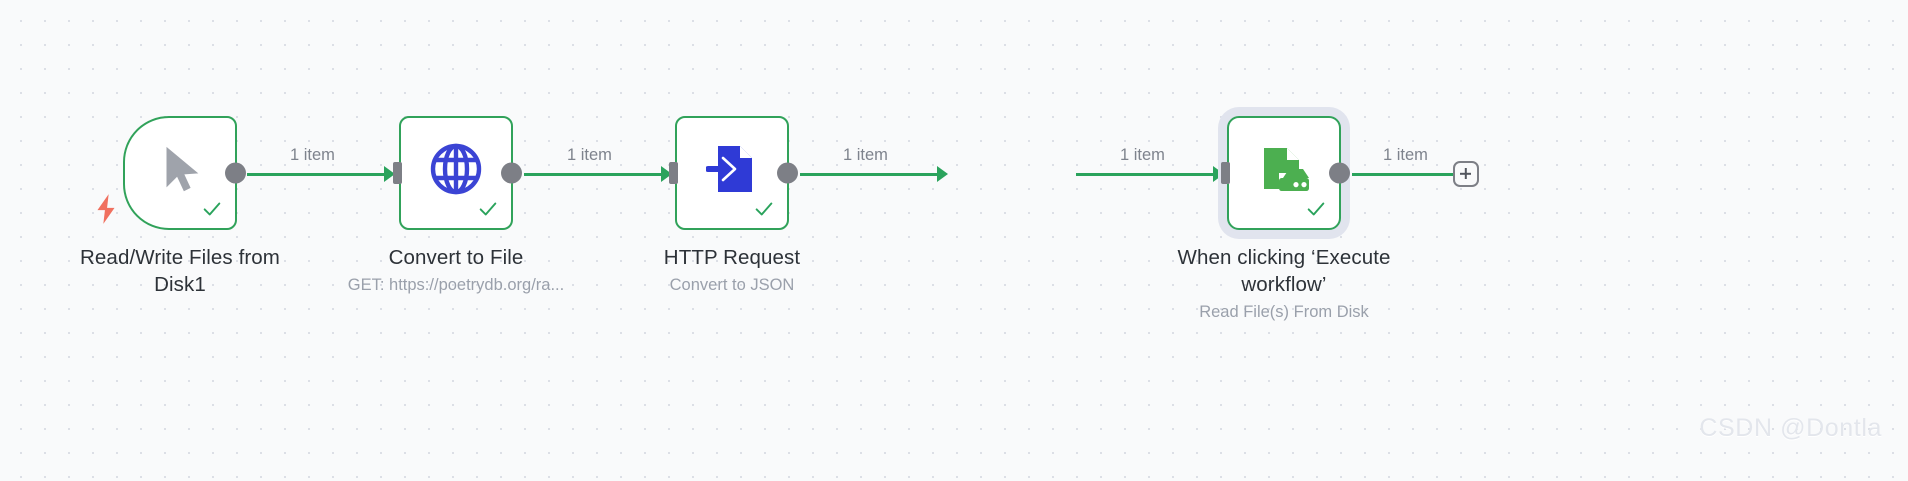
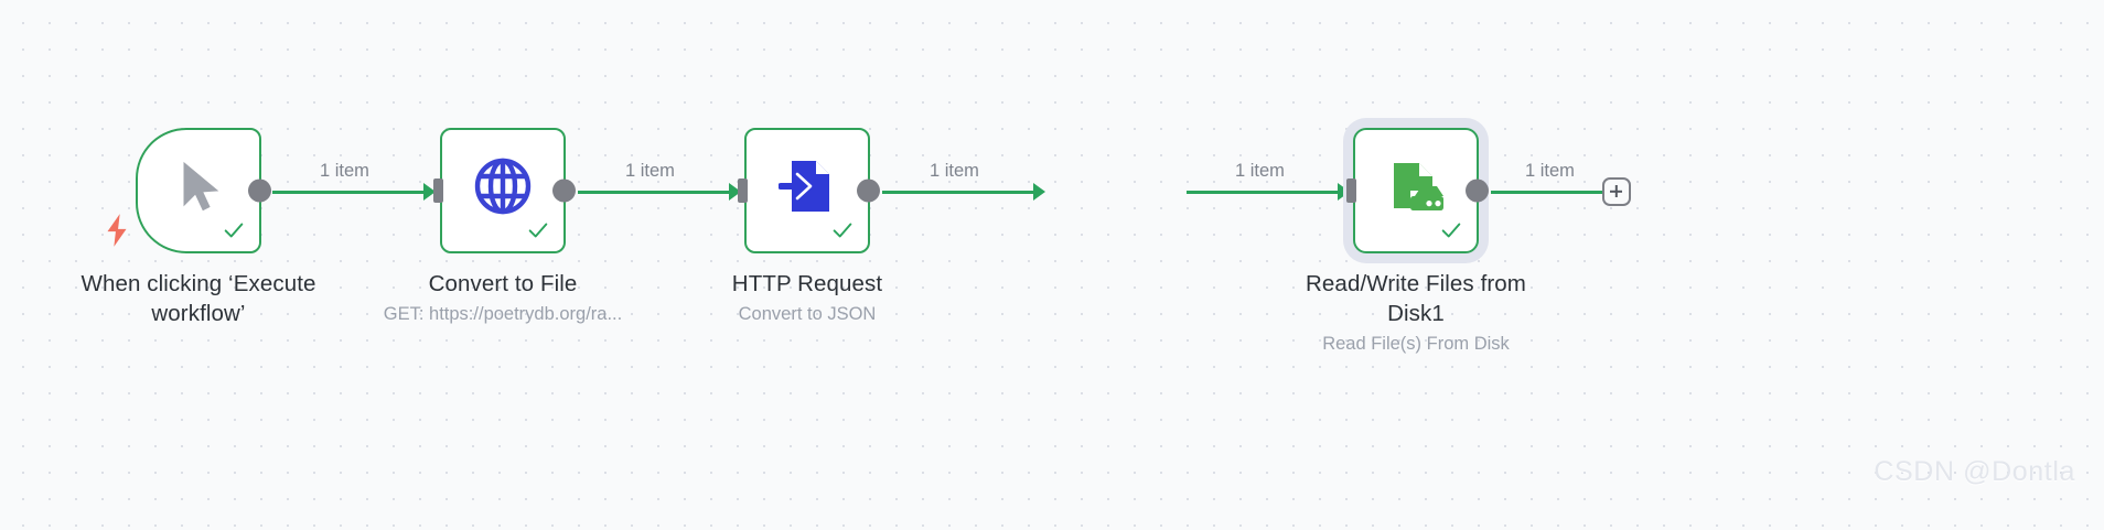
  1 item
  1 item
  1 item
  1 item
  1 item
- Read/Write Files from Disk1
+ When clicking ‘Execute workflow’
  Convert to File
  GET: https://poetrydb.org/ra...
  HTTP Request
  Convert to JSON
- When clicking ‘Execute workflow’
+ Read/Write Files from Disk1
  Read File(s) From Disk
  CSDN @Dontla
